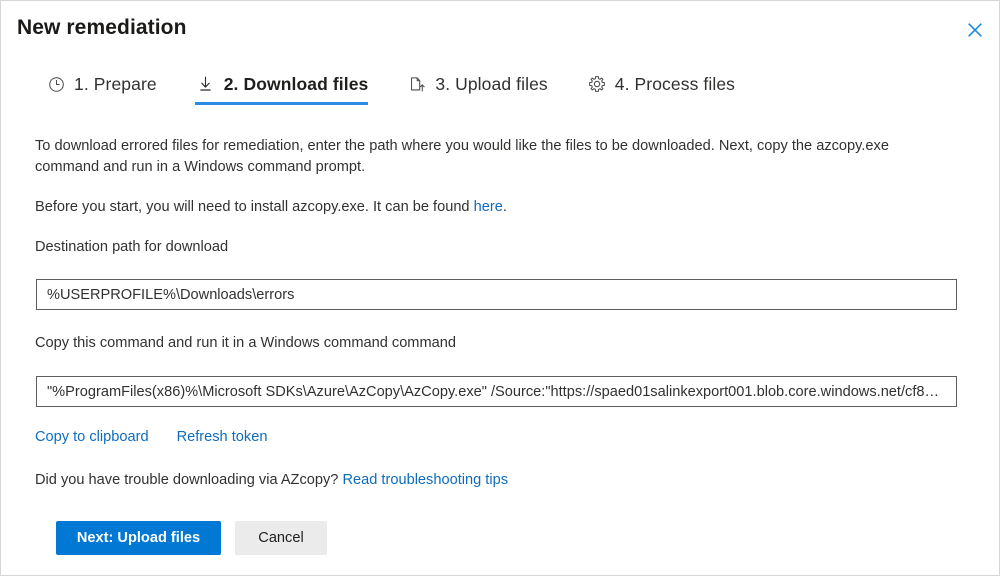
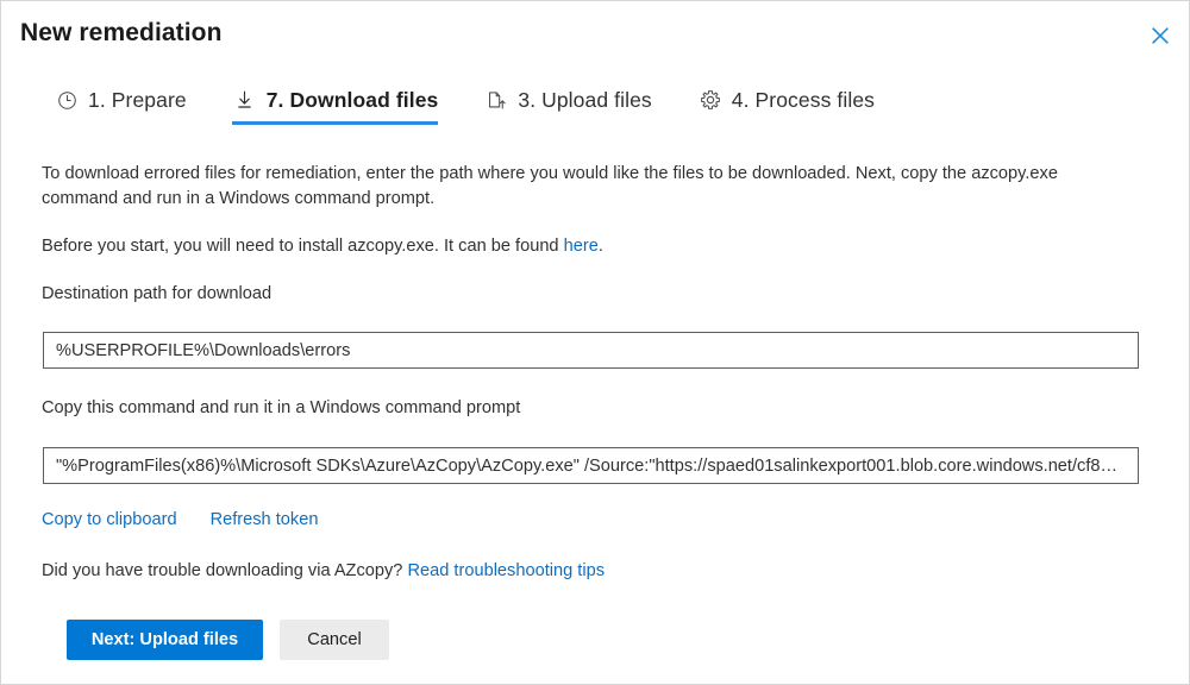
  New remediation
  1. Prepare
- 2. Download files
+ 7. Download files
  3. Upload files
  4. Process files
  To download errored files for remediation, enter the path where you would like the files to be downloaded. Next, copy the azcopy.exe command and run in a Windows command prompt.
  Before you start, you will need to install azcopy.exe. It can be found here.
  Destination path for download
  %USERPROFILE%\Downloads\errors
- Copy this command and run it in a Windows command command
+ Copy this command and run it in a Windows command prompt
  "%ProgramFiles(x86)%\Microsoft SDKs\Azure\AzCopy\AzCopy.exe" /Source:"https://spaed01salinkexport001.blob.core.windows.net/cf8…
  Copy to clipboard
  Refresh token
  Did you have trouble downloading via AZcopy? Read troubleshooting tips
  Next: Upload files
  Cancel
